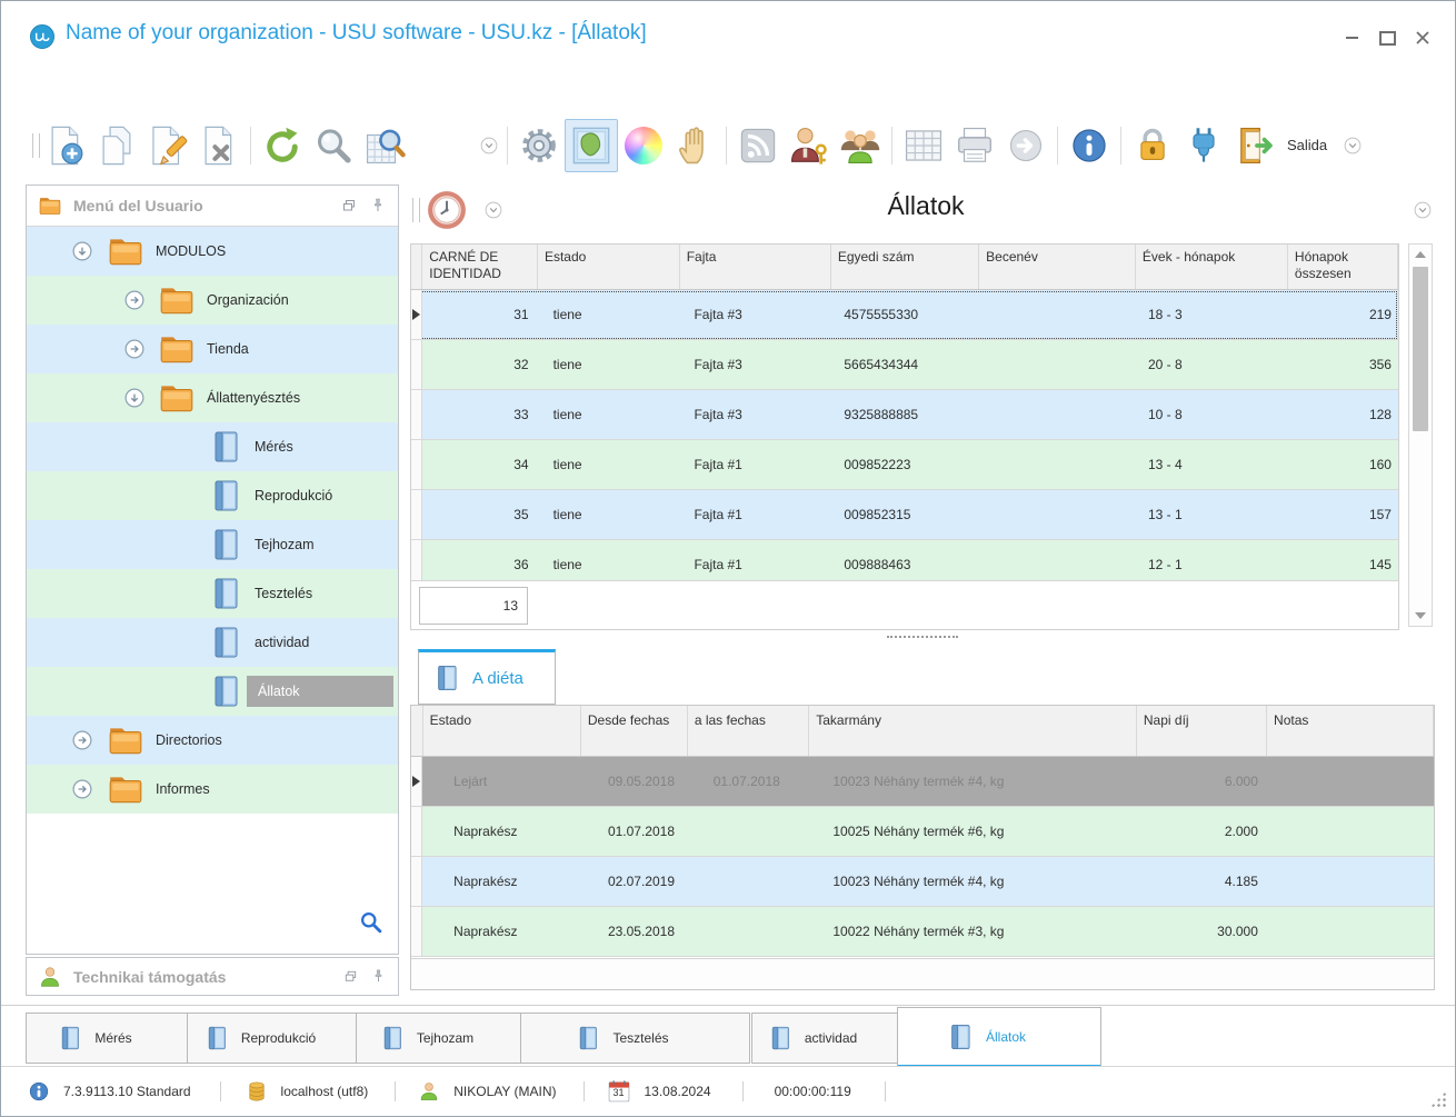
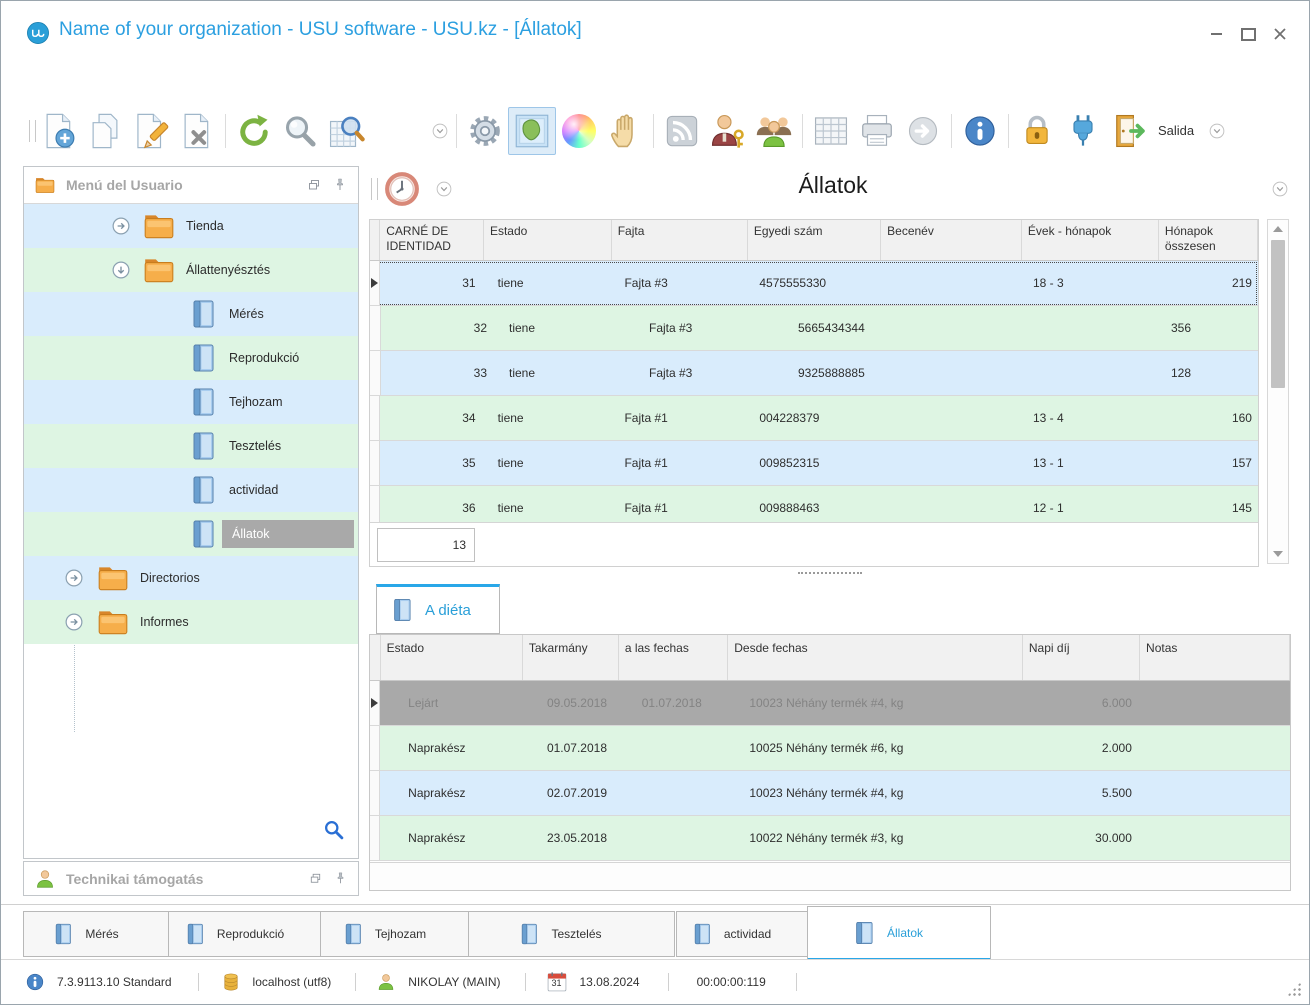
  Name of your organization - USU software - USU.kz - [Állatok]
  Salida
  Menú del Usuario
- MODULOS
- Organización
  Tienda
  Állattenyésztés
  Mérés
  Reprodukció
  Tejhozam
  Tesztelés
  actividad
  Állatok
  Directorios
  Informes
  Technikai támogatás
  Állatok
  CARNÉ DE IDENTIDAD
  Estado
  Fajta
  Egyedi szám
  Becenév
  Évek - hónapok
  Hónapok összesen
  31
  tiene
  Fajta #3
  4575555330
  18 - 3
  219
  32
  tiene
  Fajta #3
  5665434344
- 20 - 8
  356
  33
  tiene
  Fajta #3
  9325888885
- 10 - 8
  128
  34
  tiene
  Fajta #1
- 009852223
+ 004228379
  13 - 4
  160
  35
  tiene
  Fajta #1
  009852315
  13 - 1
  157
  36
  tiene
  Fajta #1
  009888463
  12 - 1
  145
  13
  A diéta
  Estado
- Desde fechas
+ Takarmány
  a las fechas
- Takarmány
+ Desde fechas
  Napi díj
  Notas
  Lejárt
  09.05.2018
  01.07.2018
  10023 Néhány termék #4, kg
  6.000
  Naprakész
  01.07.2018
  10025 Néhány termék #6, kg
  2.000
  Naprakész
  02.07.2019
  10023 Néhány termék #4, kg
- 4.185
+ 5.500
  Naprakész
  23.05.2018
  10022 Néhány termék #3, kg
  30.000
  Mérés
  Reprodukció
  Tejhozam
  Tesztelés
  actividad
  Állatok
  7.3.9113.10 Standard
  localhost (utf8)
  NIKOLAY (MAIN)
  31
  13.08.2024
  00:00:00:119
